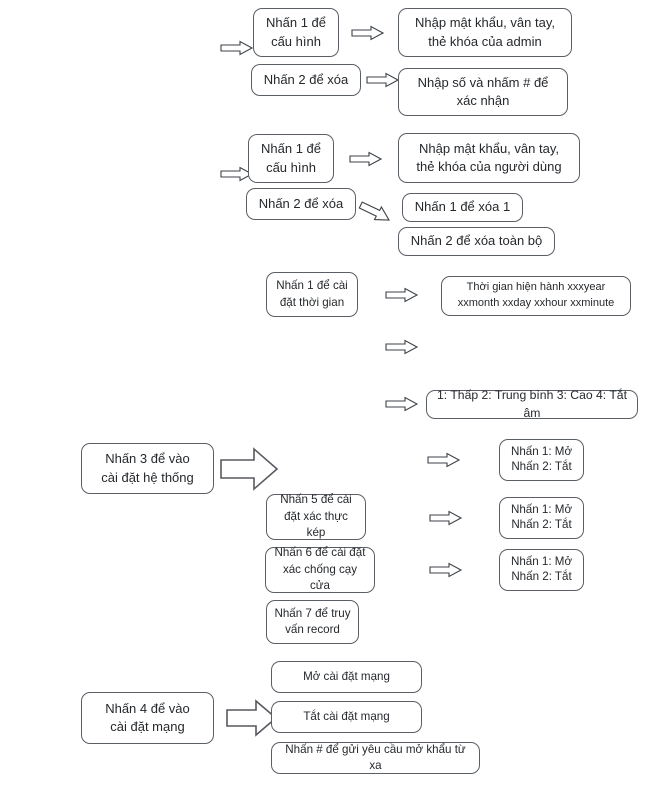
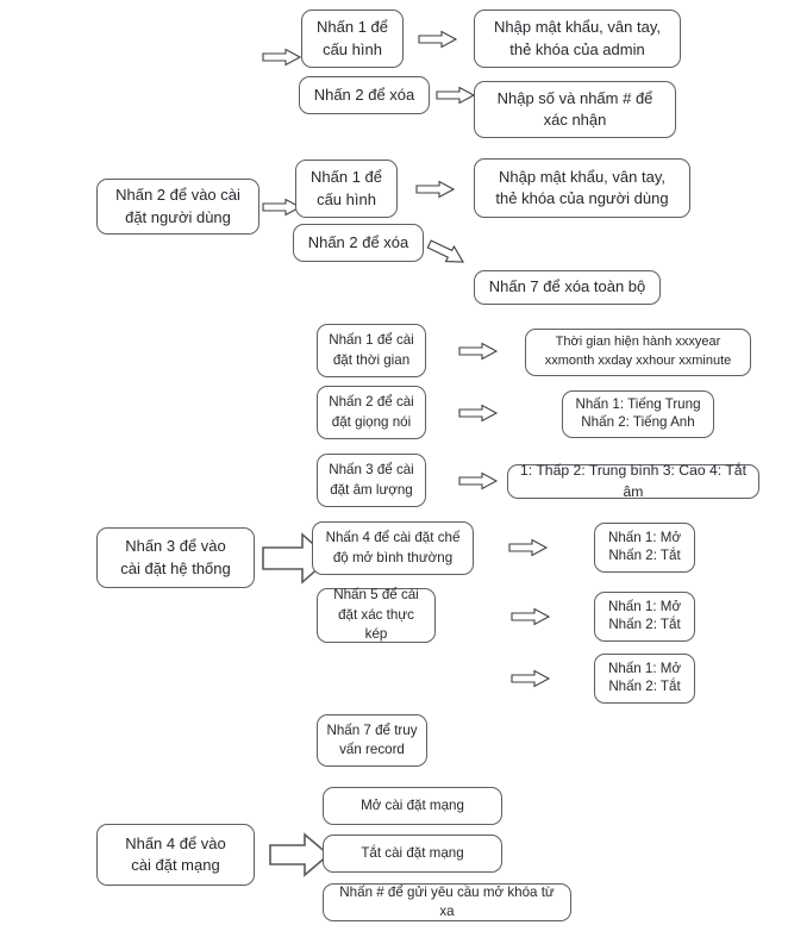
  Nhấn 1 để
  cấu hình
  Nhập mật khẩu, vân tay,
  thẻ khóa của admin
  Nhấn 2 để xóa
  Nhập số và nhấm # để
  xác nhận
+ Nhấn 2 để vào cài
+ đặt người dùng
  Nhấn 1 để
  cấu hình
  Nhập mật khẩu, vân tay,
  thẻ khóa của người dùng
  Nhấn 2 để xóa
- Nhấn 1 để xóa 1
- Nhấn 2 để xóa toàn bộ
+ Nhấn 7 để xóa toàn bộ
  Nhấn 3 để vào
  cài đặt hệ thống
  Nhấn 1 để cài
  đặt thời gian
  Thời gian hiện hành xxxyear
  xxmonth xxday xxhour xxminute
+ Nhấn 2 để cài
+ đặt giọng nói
+ Nhấn 1: Tiếng Trung
+ Nhấn 2: Tiếng Anh
+ Nhấn 3 để cài
+ đặt âm lượng
  1: Thấp 2: Trung bình 3: Cao 4: Tắt âm
+ Nhấn 4 để cài đặt chế
+ độ mở bình thường
  Nhấn 1: Mở
  Nhấn 2: Tắt
  Nhấn 5 để cài
  đặt xác thực kép
  Nhấn 1: Mở
  Nhấn 2: Tắt
- Nhấn 6 để cài đặt
- xác chống cạy cửa
  Nhấn 1: Mở
  Nhấn 2: Tắt
  Nhấn 7 để truy
  vấn record
  Nhấn 4 để vào
  cài đặt mạng
  Mở cài đặt mạng
  Tắt cài đặt mạng
- Nhấn # để gửi yêu cầu mở khẩu từ xa
+ Nhấn # để gửi yêu cầu mở khóa từ xa
